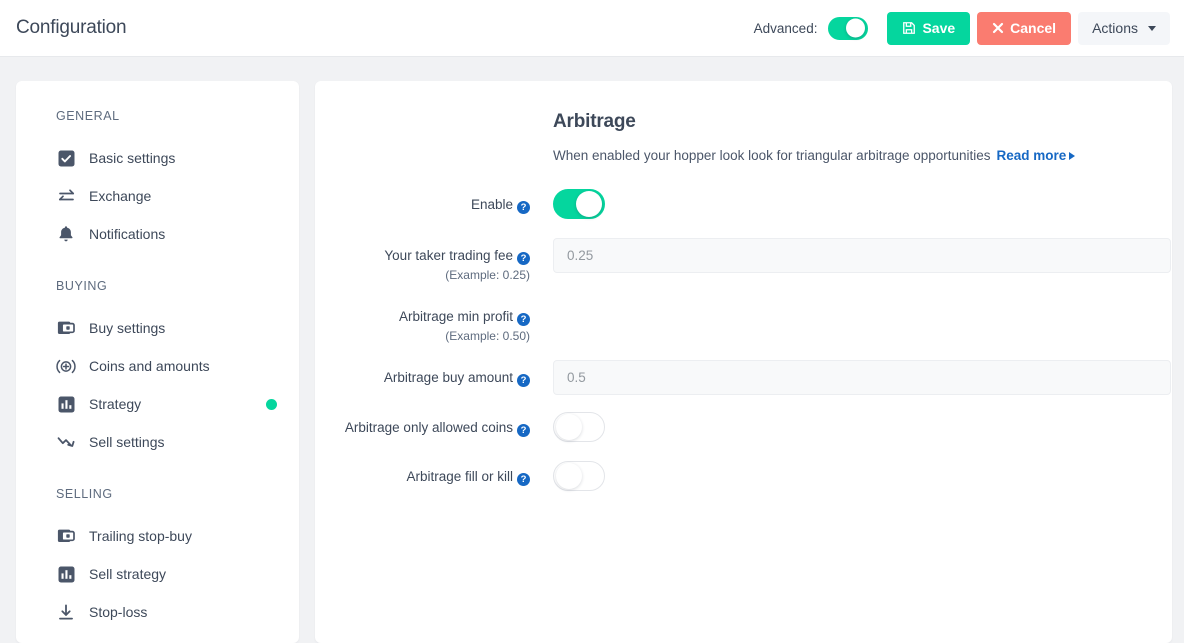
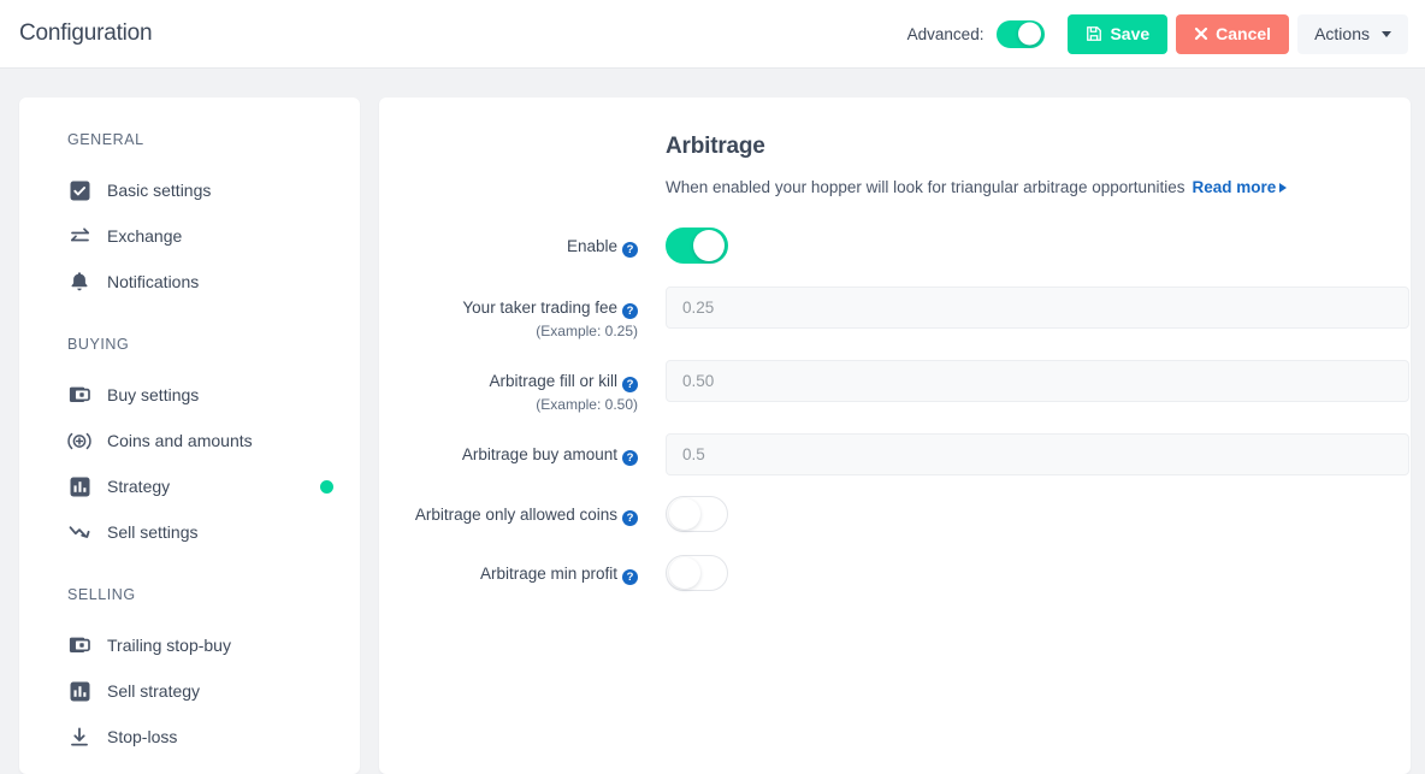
  Configuration
  Advanced:
  Save
  Cancel
  Actions
  GENERAL
  Basic settings
  Exchange
  Notifications
  BUYING
  Buy settings
  Coins and amounts
  Strategy
  Sell settings
  SELLING
  Trailing stop-buy
  Sell strategy
  Stop-loss
  Arbitrage
- When enabled your hopper look look for triangular arbitrage opportunities
+ When enabled your hopper will look for triangular arbitrage opportunities
  Read more
  Enable ?
  Your taker trading fee ?
  (Example: 0.25)
  0.25
- Arbitrage min profit ?
+ Arbitrage fill or kill ?
  (Example: 0.50)
+ 0.50
  Arbitrage buy amount ?
  0.5
  Arbitrage only allowed coins ?
- Arbitrage fill or kill ?
+ Arbitrage min profit ?
